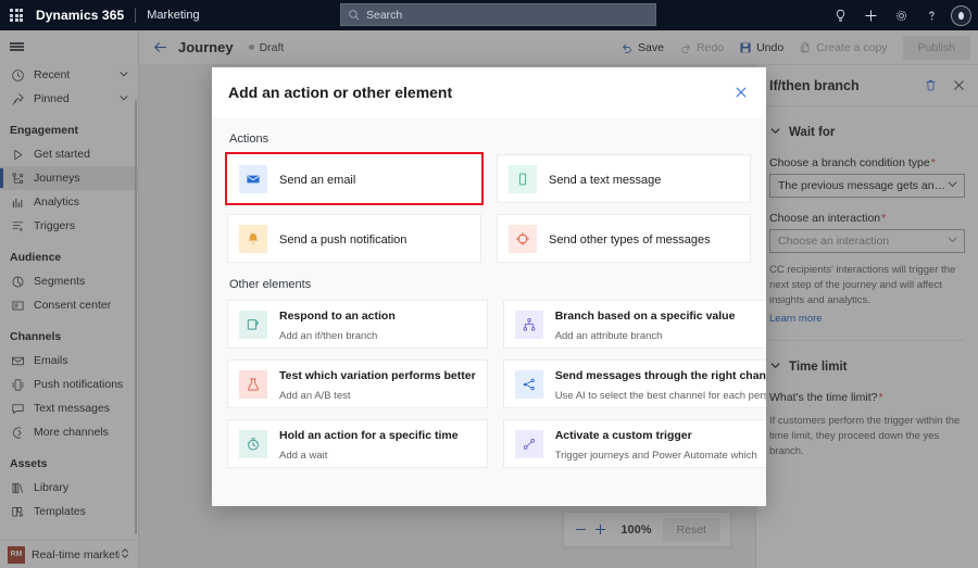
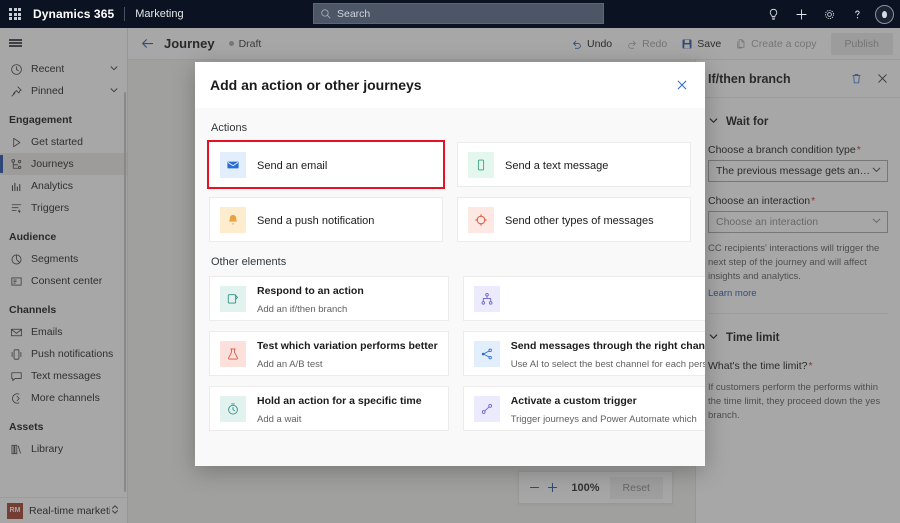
  Dynamics 365
  Marketing
  Search
  Recent
  Pinned
  Engagement
  Get started
  Journeys
  Analytics
  Triggers
  Audience
  Segments
  Consent center
  Channels
  Emails
  Push notifications
  Text messages
  More channels
  Assets
  Library
- Templates
  Real-time market
  Journey
  Draft
- Save
+ Undo
  Redo
- Undo
+ Save
  Create a copy
  Publish
  100%
  Reset
  If/then branch
  Wait for
  Choose a branch condition type*
  The previous message gets an in
  Choose an interaction*
  Choose an interaction
  CC recipients' interactions will trigger the next step of the journey and will affect insights and analytics.
  Learn more
  Time limit
  What's the time limit?*
- If customers perform the trigger within the time limit, they proceed down the yes branch.
+ If customers perform the performs within the time limit, they proceed down the yes branch.
- Add an action or other element
+ Add an action or other journeys
  Actions
  Send an email
  Send a text message
  Send a push notification
  Send other types of messages
  Other elements
  Respond to an action Add an if/then branch
- Branch based on a specific value Add an attribute branch
  Test which variation performs better Add an A/B test
  Send messages through the right chan Use AI to select the best channel for each pers
  Hold an action for a specific time Add a wait
  Activate a custom trigger Trigger journeys and Power Automate which
